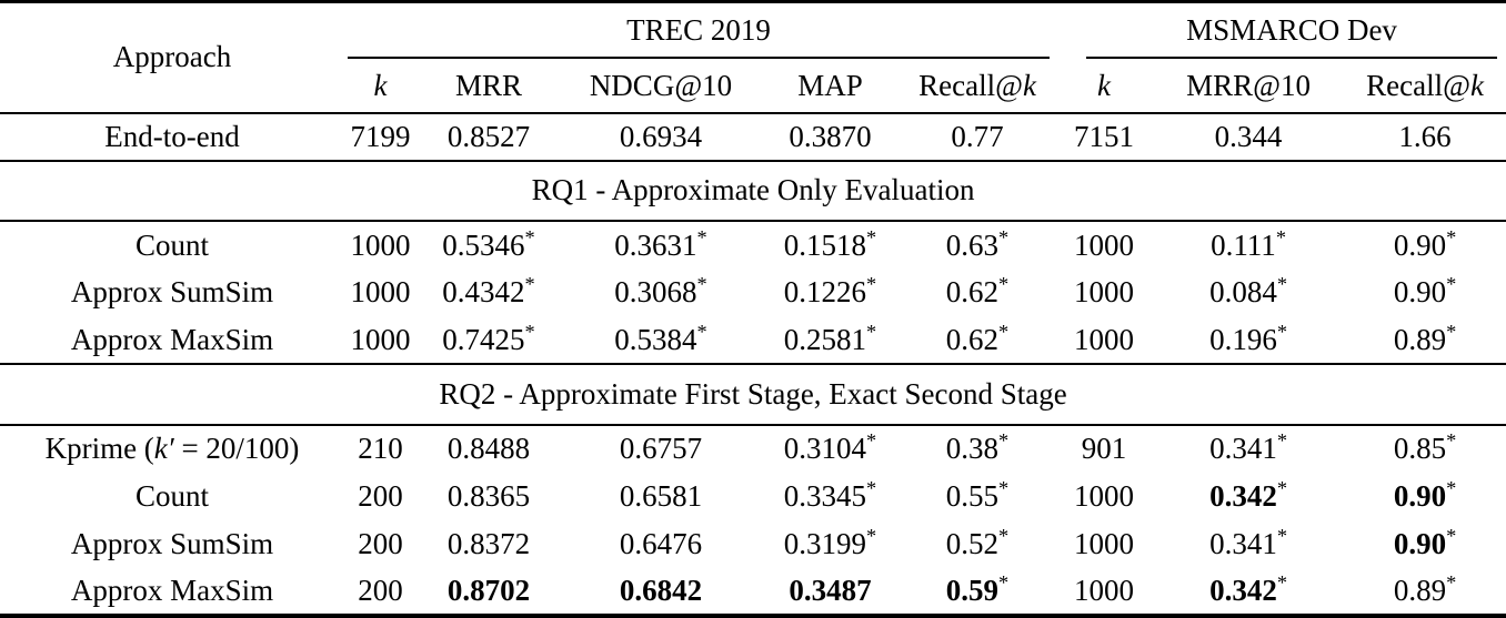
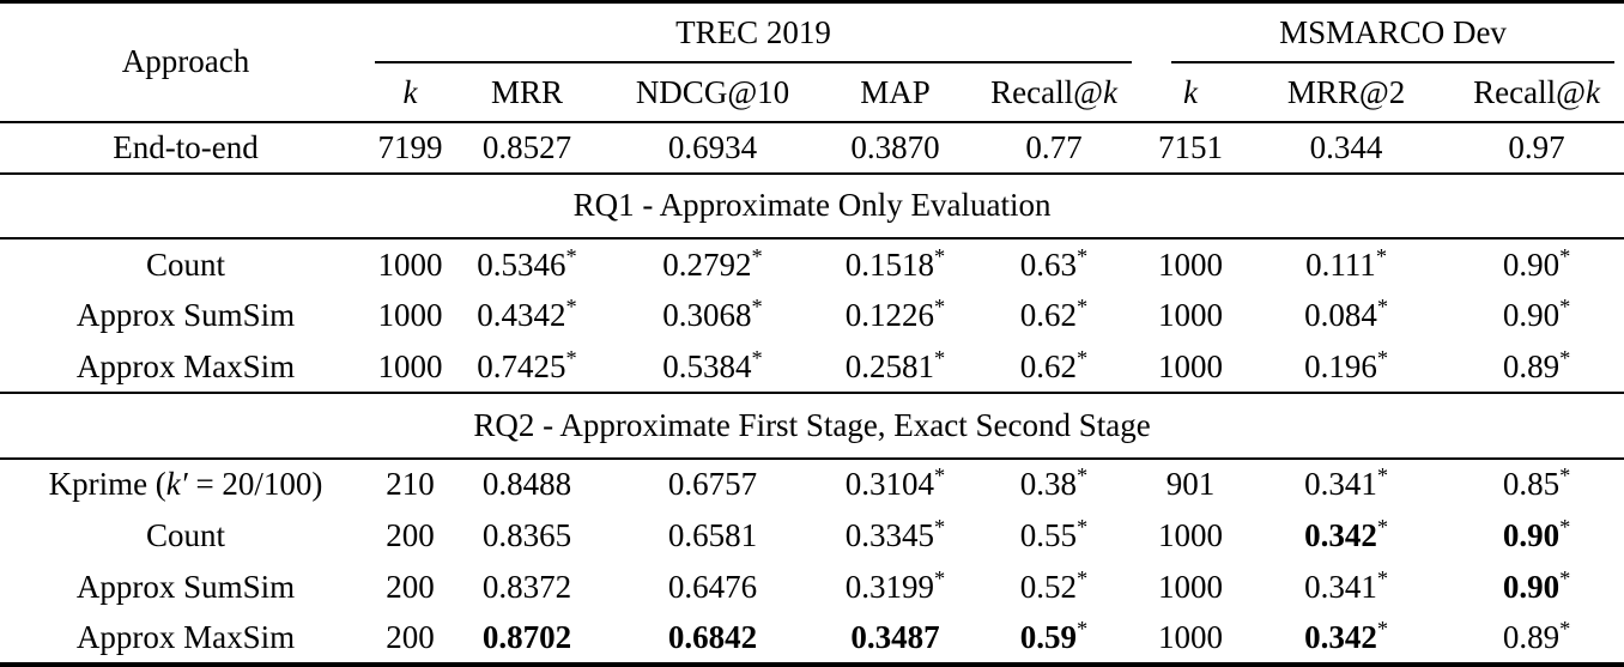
  Approach	TREC 2019	MSMARCO Dev
- k	MRR	NDCG@10	MAP	Recall@k	k	MRR@10	Recall@k
+ k	MRR	NDCG@10	MAP	Recall@k	k	MRR@2	Recall@k
- End-to-end	7199	0.8527	0.6934	0.3870	0.77	7151	0.344	1.66
+ End-to-end	7199	0.8527	0.6934	0.3870	0.77	7151	0.344	0.97
  RQ1 - Approximate Only Evaluation
- Count	1000	0.5346*	0.3631*	0.1518*	0.63*	1000	0.111*	0.90*
+ Count	1000	0.5346*	0.2792*	0.1518*	0.63*	1000	0.111*	0.90*
  Approx SumSim	1000	0.4342*	0.3068*	0.1226*	0.62*	1000	0.084*	0.90*
  Approx MaxSim	1000	0.7425*	0.5384*	0.2581*	0.62*	1000	0.196*	0.89*
  RQ2 - Approximate First Stage, Exact Second Stage
  Kprime (k′ = 20/100)	210	0.8488	0.6757	0.3104*	0.38*	901	0.341*	0.85*
  Count	200	0.8365	0.6581	0.3345*	0.55*	1000	0.342*	0.90*
  Approx SumSim	200	0.8372	0.6476	0.3199*	0.52*	1000	0.341*	0.90*
  Approx MaxSim	200	0.8702	0.6842	0.3487	0.59*	1000	0.342*	0.89*
